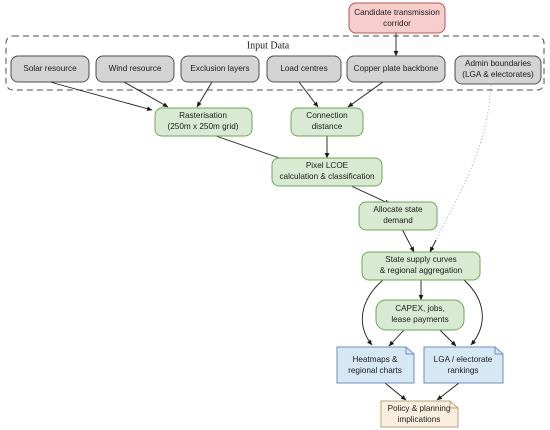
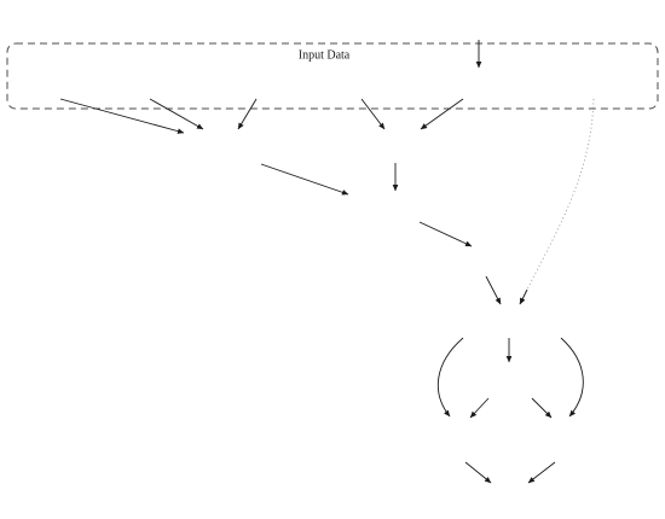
  Input Data
- Candidate transmission
- corridor
- Solar resource
- Wind resource
- Exclusion layers
- Load centres
- Copper plate backbone
- Admin boundaries
- (LGA & electorates)
- Rasterisation
- (250m x 250m grid)
- Connection
- distance
- Pixel LCOE
- calculation & classification
- Allocate state
- demand
- State supply curves
- & regional aggregation
- CAPEX, jobs,
- lease payments
- Heatmaps &
- regional charts
- LGA / electorate
- rankings
- Policy & planning
- implications
